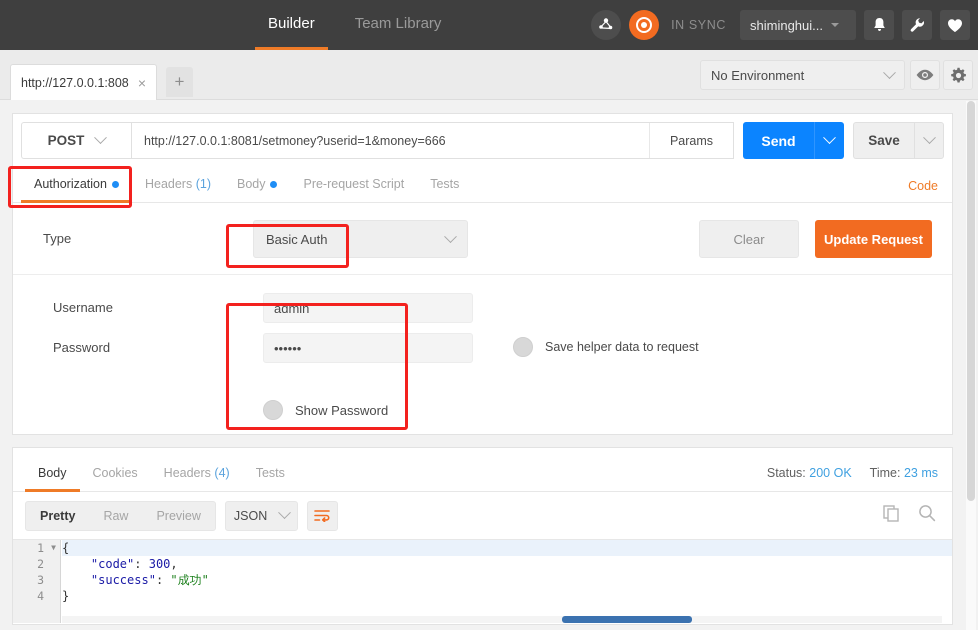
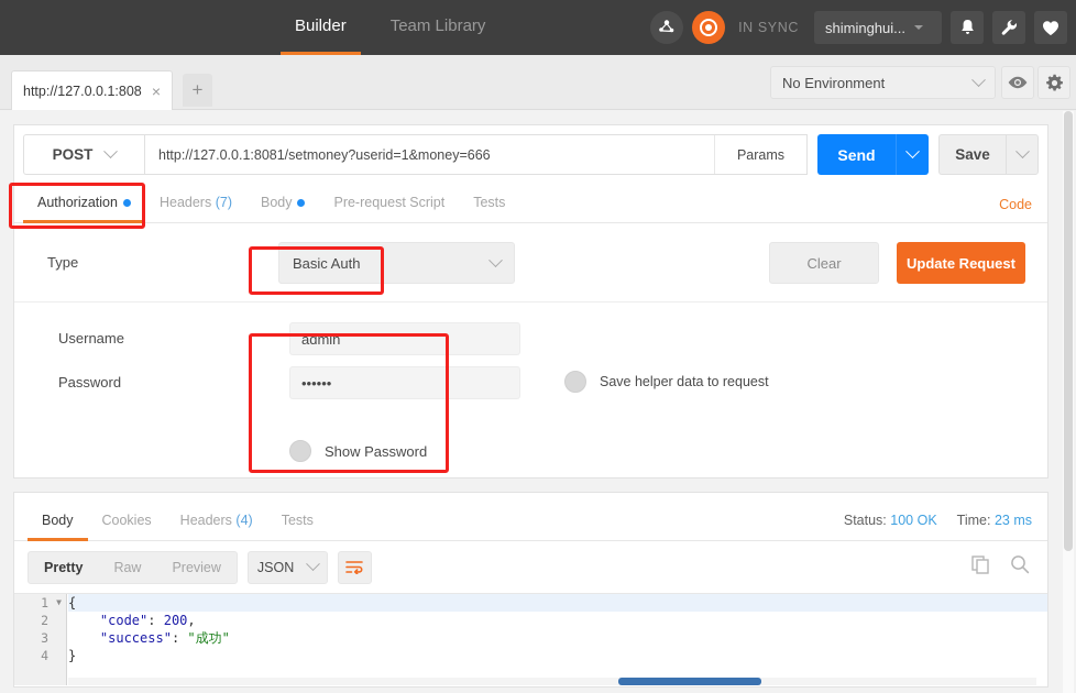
  Builder
  Team Library
  IN SYNC
  shiminghui...
  http://127.0.0.1:808
  ×
  +
  No Environment
  POST
  http://127.0.0.1:8081/setmoney?userid=1&money=666
  Params
  Send
  Save
  Authorization
- Headers (1)
+ Headers (7)
  Body
  Pre-request Script
  Tests
  Code
  Type
  Basic Auth
  Clear
  Update Request
  Username
  admin
  Password
  ••••••
  Show Password
  Save helper data to request
  Body
  Cookies
  Headers (4)
  Tests
- Status: 200 OK
+ Status: 100 OK
  Time: 23 ms
  Pretty
  Raw
  Preview
  JSON
  1
  ▼
  2
  3
  4
  {
- "code": 300,
+ "code": 200,
  "success": "成功"
  }
